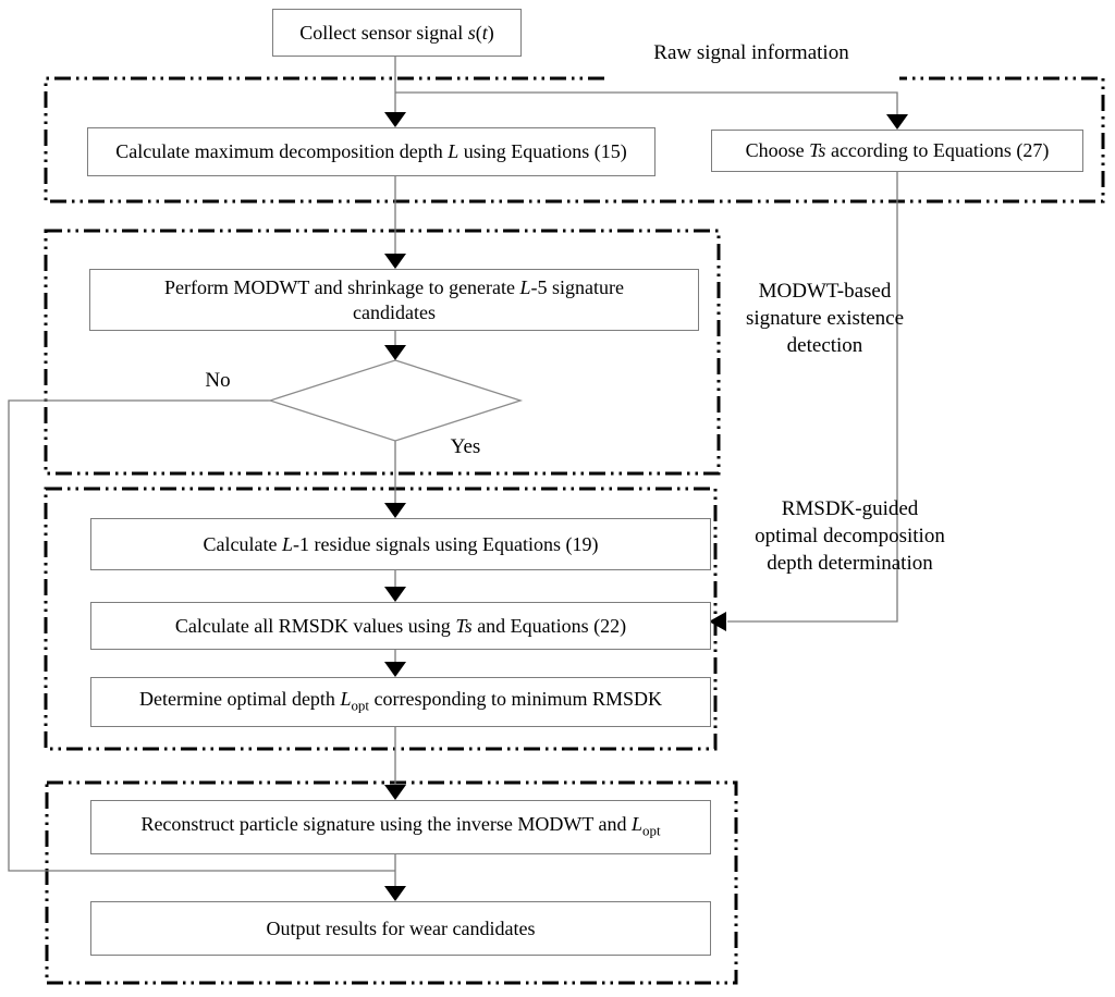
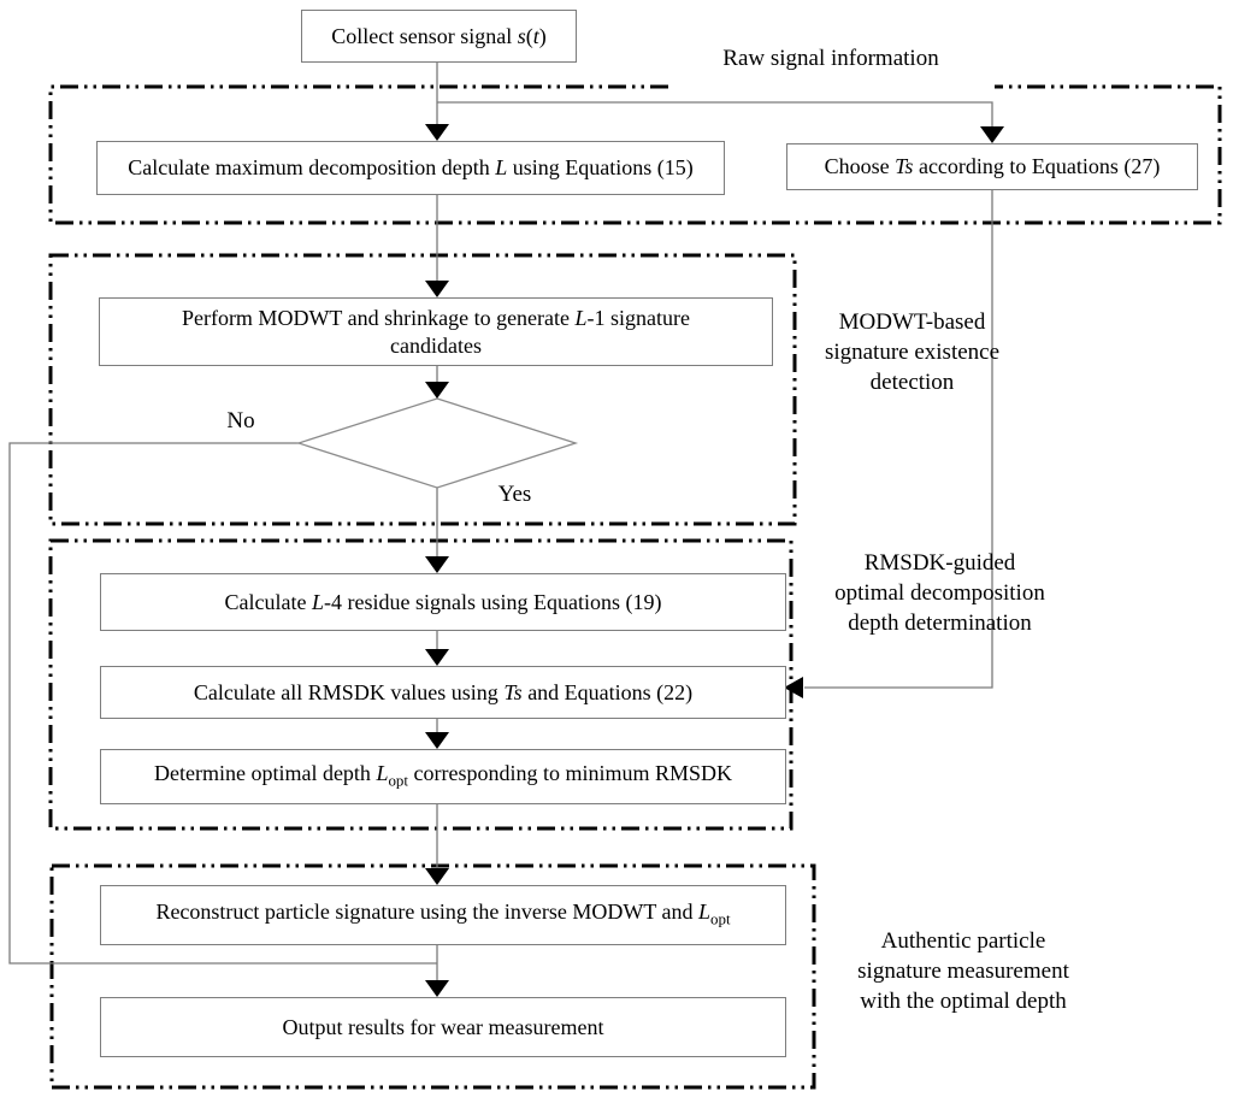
  Collect sensor signal s(t)
  Calculate maximum decomposition depth L using Equations (15)
  Choose Ts according to Equations (27)
- Perform MODWT and shrinkage to generate L-5 signature candidates
+ Perform MODWT and shrinkage to generate L-1 signature candidates
- Calculate L-1 residue signals using Equations (19)
+ Calculate L-4 residue signals using Equations (19)
  Calculate all RMSDK values using Ts and Equations (22)
  Determine optimal depth Lopt corresponding to minimum RMSDK
  Reconstruct particle signature using the inverse MODWT and Lopt
- Output results for wear candidates
+ Output results for wear measurement
  No
  Yes
  Raw signal information
  MODWT-based
  signature existence
  detection
  RMSDK-guided
  optimal decomposition
  depth determination
+ Authentic particle
+ signature measurement
+ with the optimal depth
